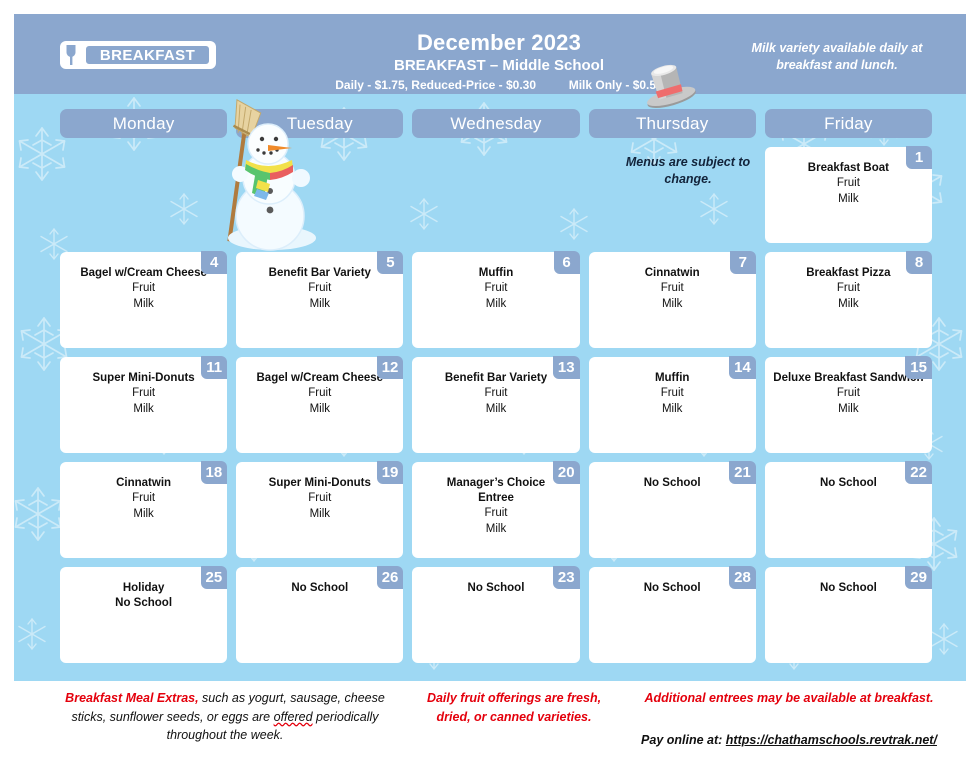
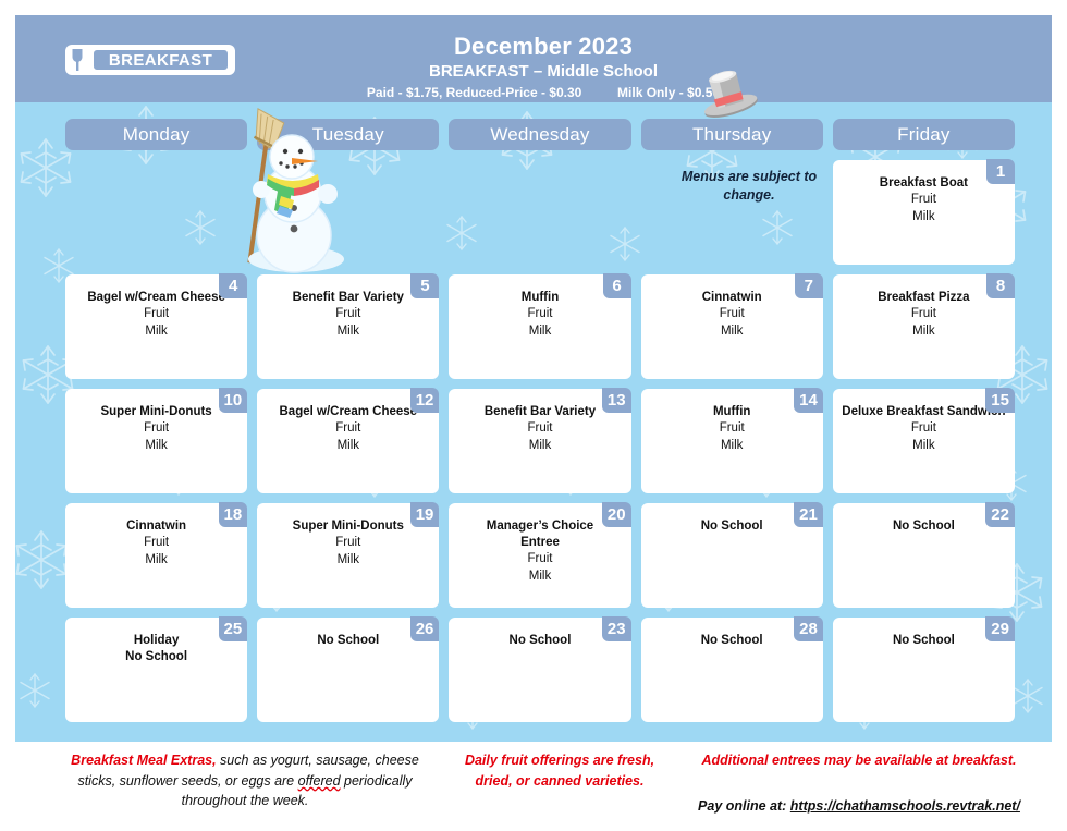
  BREAKFAST
  December 2023
  BREAKFAST – Middle School
- Daily - $1.75, Reduced-Price - $0.30 Milk Only - $0.5
+ Paid - $1.75, Reduced-Price - $0.30 Milk Only - $0.5
- Milk variety available daily at breakfast and lunch.
  Menus are subject to change.
  Monday
  Tuesday
  Wednesday
  Thursday
  Friday
  1
  Breakfast Boat
  Fruit
  Milk
  4
  Bagel w/Cream Chees
  Fruit
  Milk
  5
  Benefit Bar Variety
  Fruit
  Milk
  6
  Muffin
  Fruit
  Milk
  7
  Cinnatwin
  Fruit
  Milk
  8
  Breakfast Pizza
  Fruit
  Milk
- 11
+ 10
  Super Mini-Donuts
  Fruit
  Milk
  12
  Bagel w/Cream Chees
  Fruit
  Milk
  13
  Benefit Bar Variety
  Fruit
  Milk
  14
  Muffin
  Fruit
  Milk
  15
  Deluxe Breakfast Sandw
  Fruit
  Milk
  18
  Cinnatwin
  Fruit
  Milk
  19
  Super Mini-Donuts
  Fruit
  Milk
  20
  Manager’s Choice
  Entree
  Fruit
  Milk
  21
  No School
  22
  No School
  25
  Holiday
  No School
  26
  No School
  23
  No School
  28
  No School
  29
  No School
  Breakfast Meal Extras, such as yogurt, sausage, cheese sticks, sunflower seeds, or eggs are offered periodically throughout the week.
  Daily fruit offerings are fresh, dried, or canned varieties.
  Additional entrees may be available at breakfast.
  Pay online at: https://chathamschools.revtrak.net/
